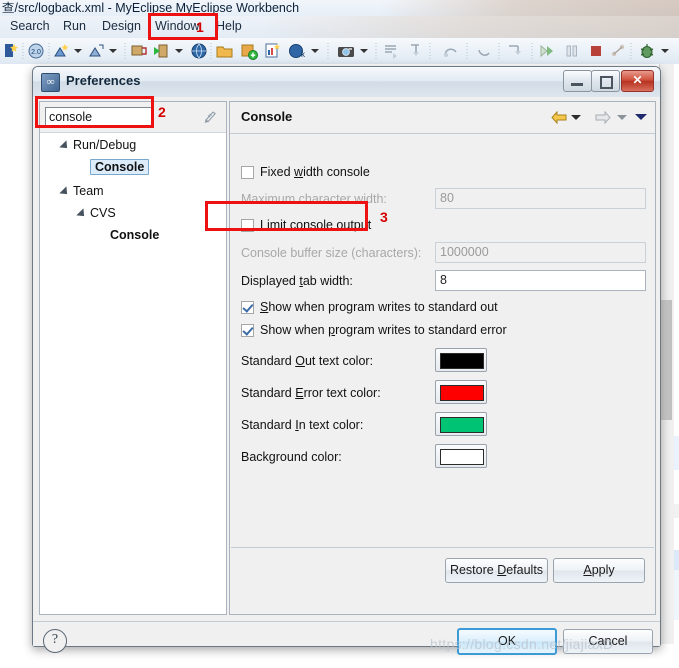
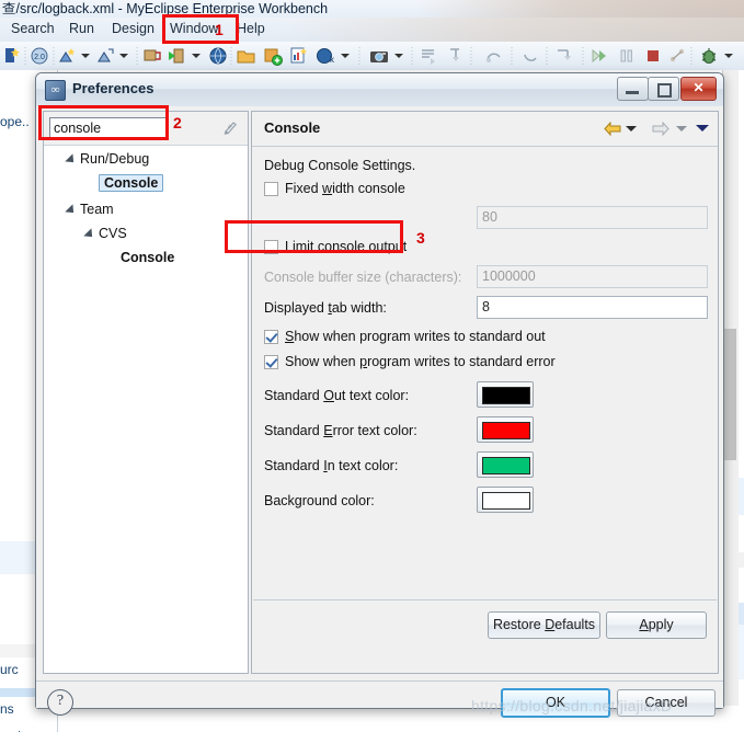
- 查/src/logback.xml - MyEclipse MyEclipse Workbench
+ 查/src/logback.xml - MyEclipse Enterprise Workbench
  Search
  Run
  Design
  Window
  Help
  k
+ ope..
+ urc
+ ns
  ∞
  Preferences
  ✕
  console
  Run/Debug
  Console
  Team
  CVS
  Console
  Console
+ Debug Console Settings.
  Fixed width console
- Maximum character width:
  80
  Limit console output
  Console buffer size (characters):
  1000000
  Displayed tab width:
  8
  Show when program writes to standard out
  Show when program writes to standard error
  Standard Out text color:
  Standard Error text color:
  Standard In text color:
  Background color:
  Restore Defaults
  Apply
  ?
  OK
  Cancel
  1
  2
  3
  https://blog.csdn.net/jiajiaxD
